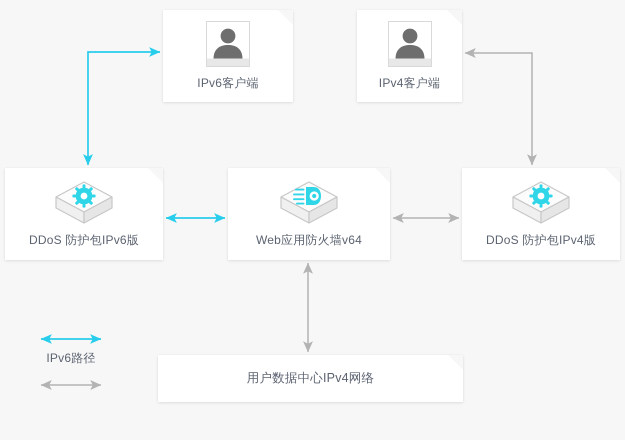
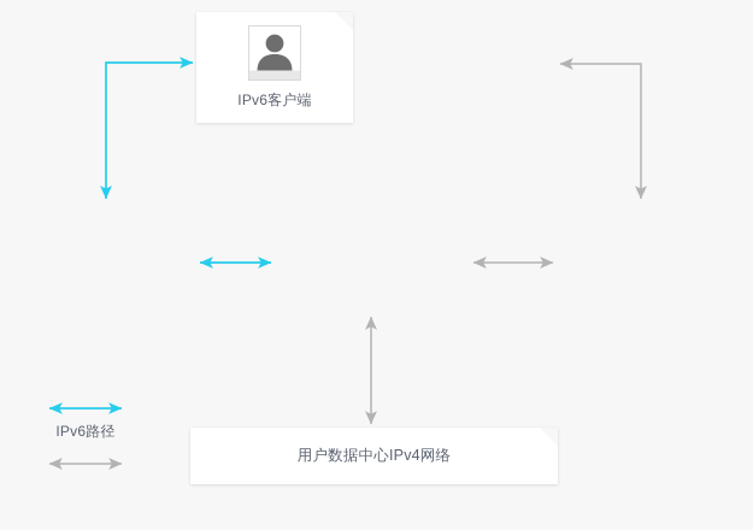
  IPv6客户端
- IPv4客户端
- DDoS 防护包IPv6版
- Web应用防火墙v64
- DDoS 防护包IPv4版
  用户数据中心IPv4网络
  IPv6路径
